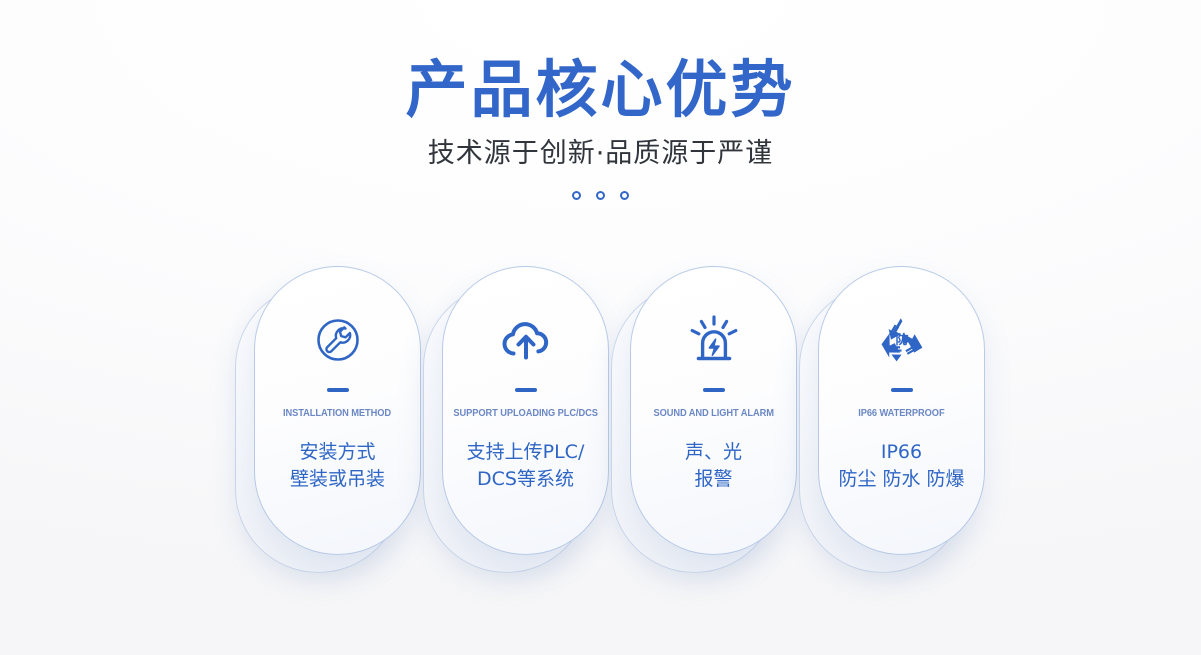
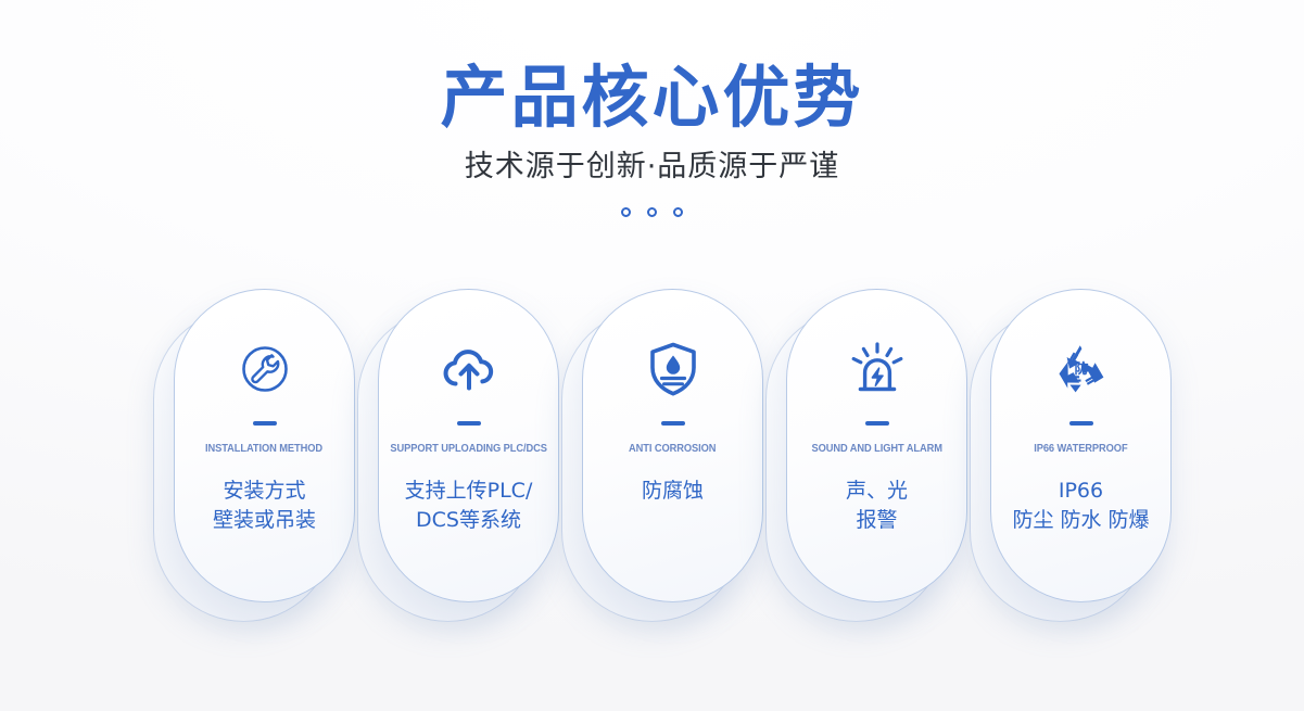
  产品核心优势
  技术源于创新·品质源于严谨
  INSTALLATION METHOD
  安装方式
  壁装或吊装
  SUPPORT UPLOADING PLC/DCS
  支持上传PLC/
  DCS等系统
+ ANTI CORROSION
+ 防腐蚀
  SOUND AND LIGHT ALARM
  声、光
  报警
  防
  IP66 WATERPROOF
  IP66
  防尘 防水 防爆
